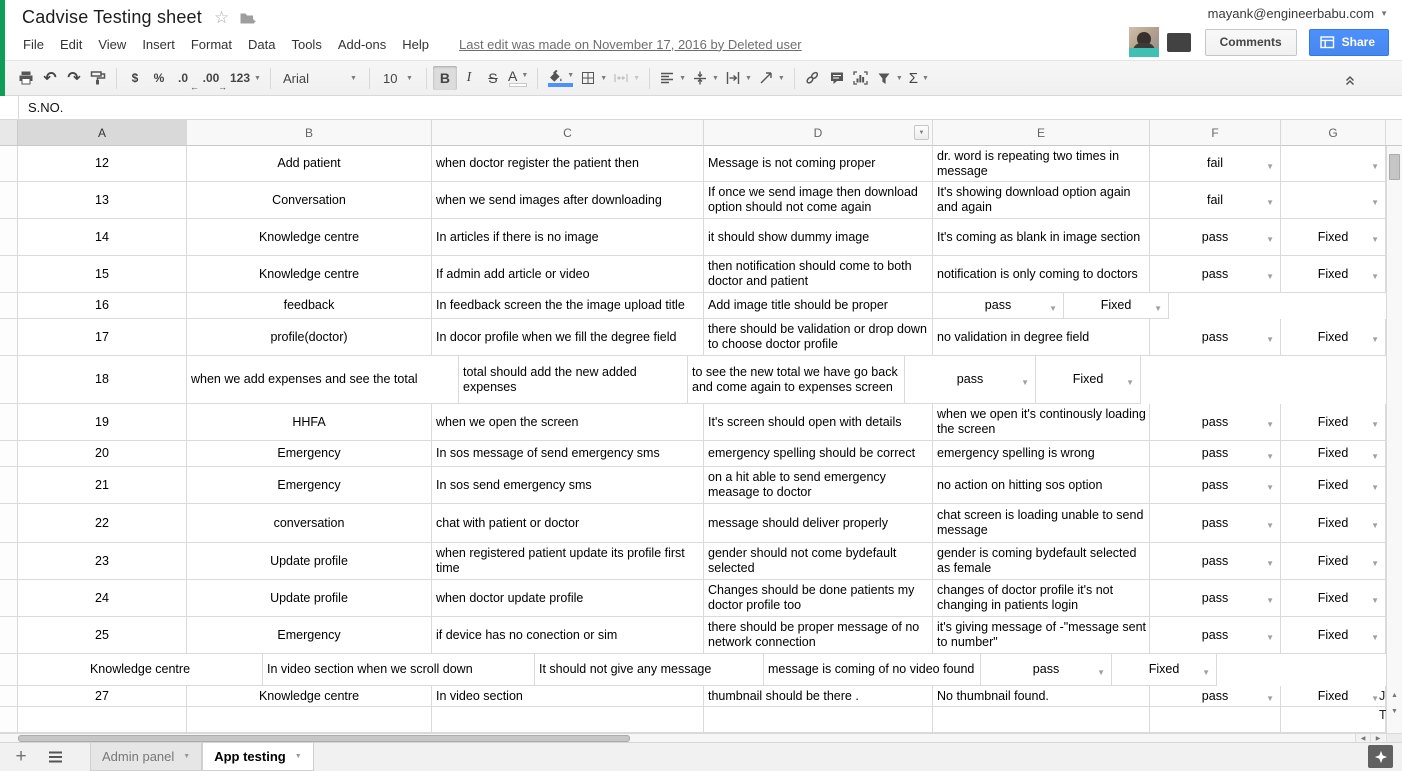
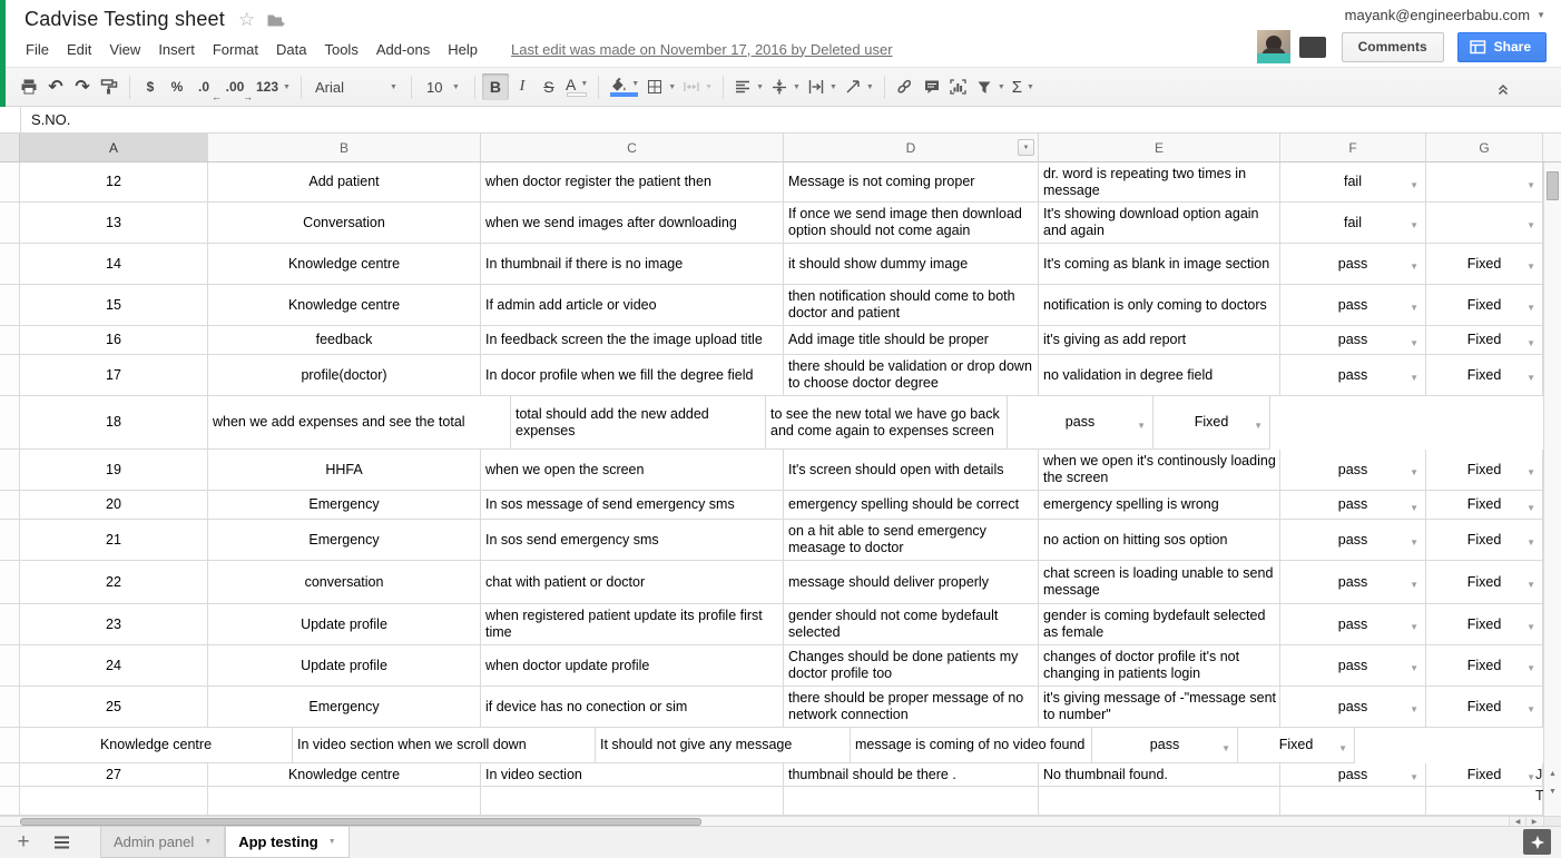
  Cadvise Testing sheet
  ☆
  File
  Edit
  View
  Insert
  Format
  Data
  Tools
  Add-ons
  Help
  Last edit was made on November 17, 2016 by Deleted user
  mayank@engineerbabu.com
  ▼
  Comments
  Share
  ↶
  ↷
  $
  %
  .0
  ←
  .00
  →
  123
  Arial
  10
  B
  I
  S
  A
  Σ
  S.NO.
  A
  B
  C
  D
  E
  F
  G
  12
  Add patient
  when doctor register the patient then
  Message is not coming proper
  dr. word is repeating two times in message
  fail
  ▼
  ▼
  13
  Conversation
  when we send images after downloading
  If once we send image then download option should not come again
  It's showing download option again and again
  fail
  ▼
  ▼
  14
  Knowledge centre
- In articles if there is no image
+ In thumbnail if there is no image
  it should show dummy image
  It's coming as blank in image section
  pass
  ▼
  Fixed
  ▼
  15
  Knowledge centre
  If admin add article or video
  then notification should come to both doctor and patient
  notification is only coming to doctors
  pass
  ▼
  Fixed
  ▼
  16
  feedback
  In feedback screen the the image upload title
  Add image title should be proper
+ it's giving as add report
  pass
  ▼
  Fixed
  ▼
  17
  profile(doctor)
  In docor profile when we fill the degree field
- there should be validation or drop down to choose doctor profile
+ there should be validation or drop down to choose doctor degree
  no validation in degree field
  pass
  ▼
  Fixed
  ▼
  18
  when we add expenses and see the total
  total should add the new added expenses
  to see the new total we have go back and come again to expenses screen
  pass
  ▼
  Fixed
  ▼
  19
  HHFA
  when we open the screen
  It's screen should open with details
  when we open it's continously loading the screen
  pass
  ▼
  Fixed
  ▼
  20
  Emergency
  In sos message of send emergency sms
  emergency spelling should be correct
  emergency spelling is wrong
  pass
  ▼
  Fixed
  ▼
  21
  Emergency
  In sos send emergency sms
  on a hit able to send emergency measage to doctor
  no action on hitting sos option
  pass
  ▼
  Fixed
  ▼
  22
  conversation
  chat with patient or doctor
  message should deliver properly
  chat screen is loading unable to send message
  pass
  ▼
  Fixed
  ▼
  23
  Update profile
  when registered patient update its profile first time
  gender should not come bydefault selected
  gender is coming bydefault selected as female
  pass
  ▼
  Fixed
  ▼
  24
  Update profile
  when doctor update profile
  Changes should be done patients my doctor profile too
  changes of doctor profile it's not changing in patients login
  pass
  ▼
  Fixed
  ▼
  25
  Emergency
  if device has no conection or sim
  there should be proper message of no network connection
  it's giving message of -"message sent to number"
  pass
  ▼
  Fixed
  ▼
  Knowledge centre
  In video section when we scroll down
  It should not give any message
  message is coming of no video found
  pass
  ▼
  Fixed
  ▼
  27
  Knowledge centre
  In video section
  thumbnail should be there .
  No thumbnail found.
  pass
  ▼
  Fixed
  ▼
  J
  T
  +
  Admin panel
  App testing
